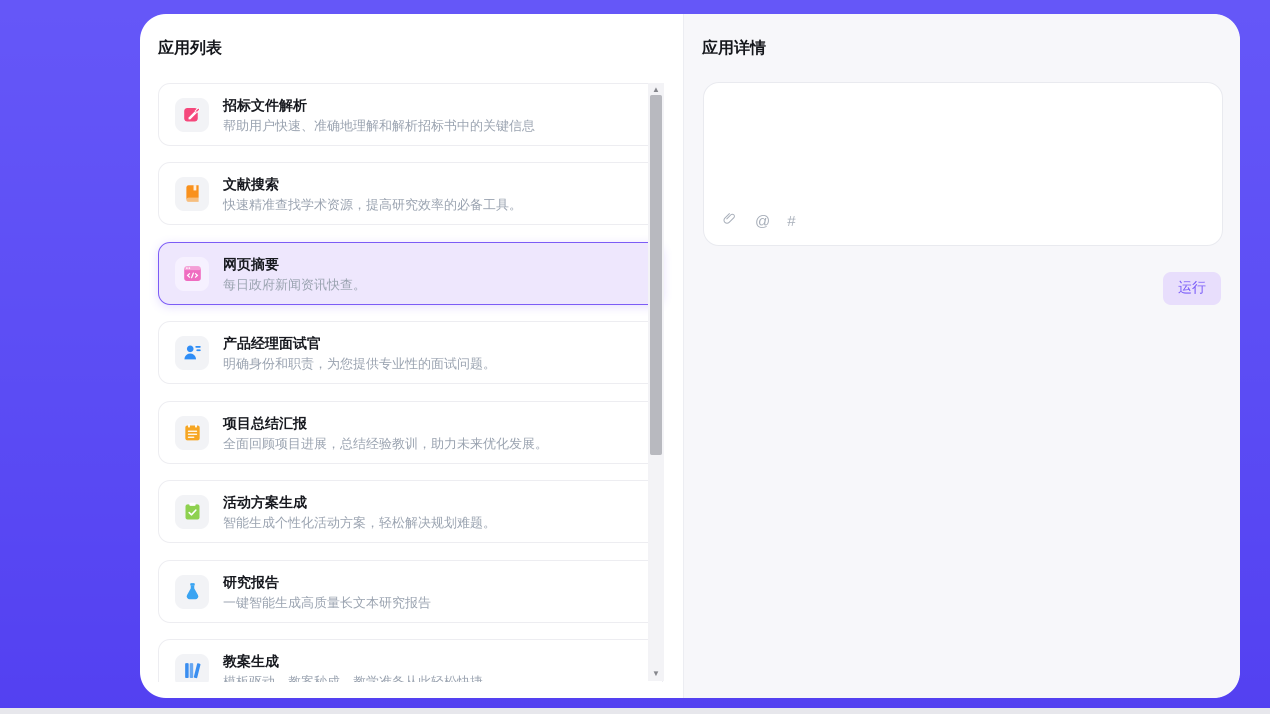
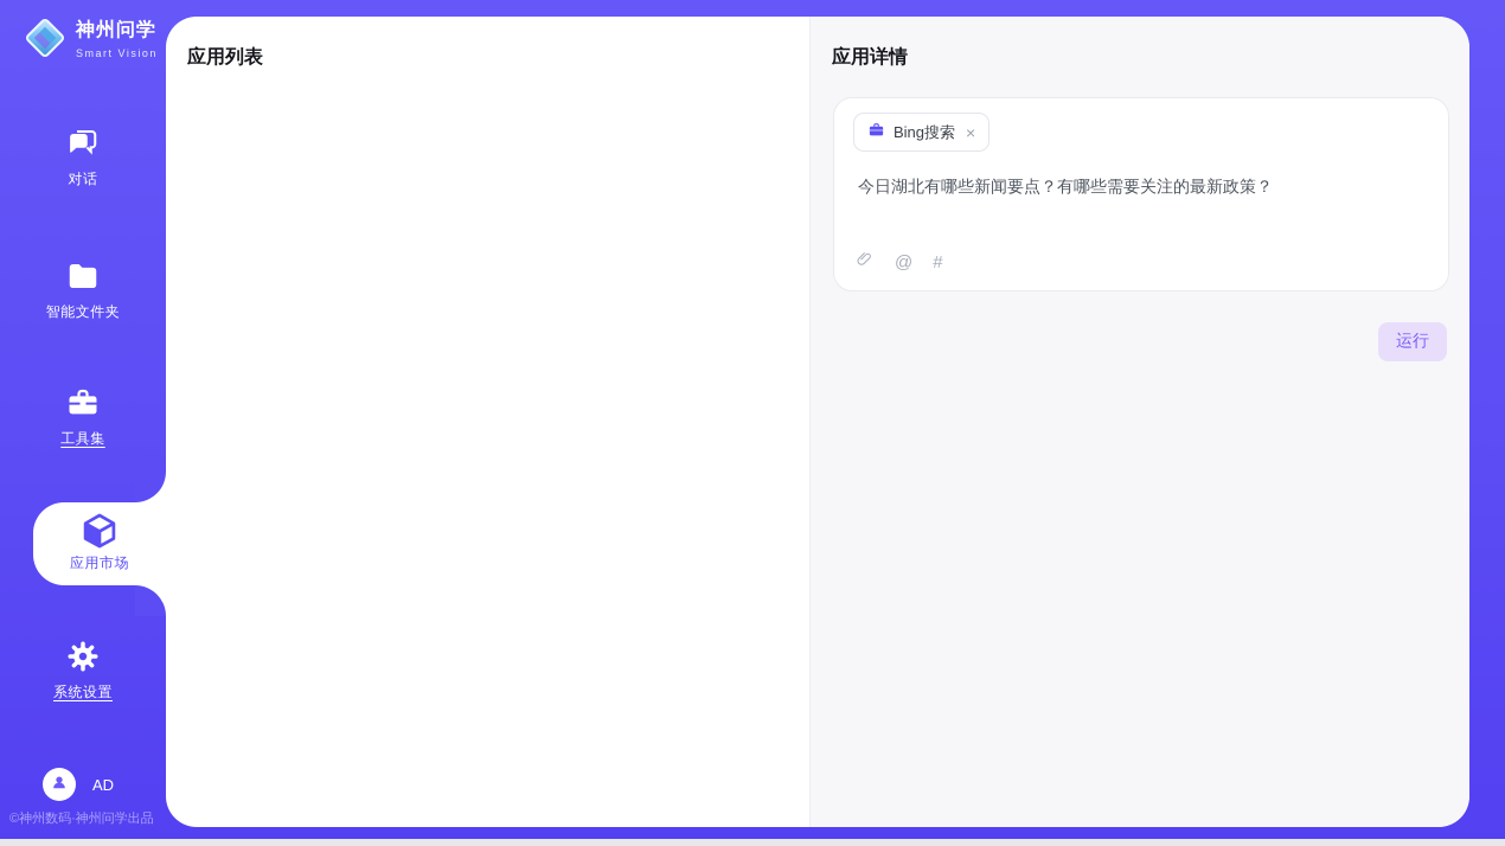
+ 神州问学 Smart Vision
+ 对话
+ 智能文件夹
+ 工具集
+ 应用市场
+ 系统设置
+ AD
+ ©神州数码·神州问学出品
  应用列表
- 招标文件解析
- 帮助用户快速、准确地理解和解析招标书中的关键信息
- 文献搜索
- 快速精准查找学术资源，提高研究效率的必备工具。
- 网页摘要
- 每日政府新闻资讯快查。
- 产品经理面试官
- 明确身份和职责，为您提供专业性的面试问题。
- 项目总结汇报
- 全面回顾项目进展，总结经验教训，助力未来优化发展。
- 活动方案生成
- 智能生成个性化活动方案，轻松解决规划难题。
- 研究报告
- 一键智能生成高质量长文本研究报告
- 教案生成
- 模板驱动，教案秒成，教学准备从此轻松快捷
- ▲
- ▼
  应用详情
+ Bing搜索
+ ×
+ 今日湖北有哪些新闻要点？有哪些需要关注的最新政策？
  @
  #
  运行
